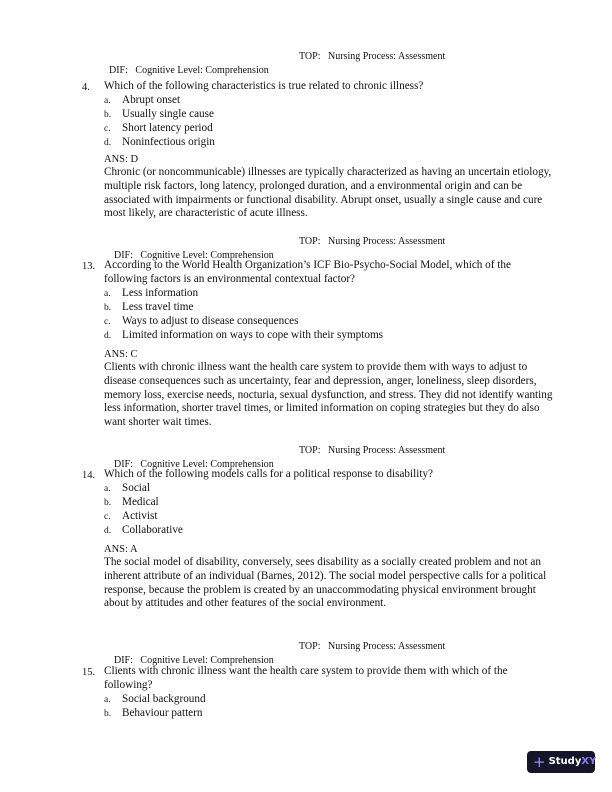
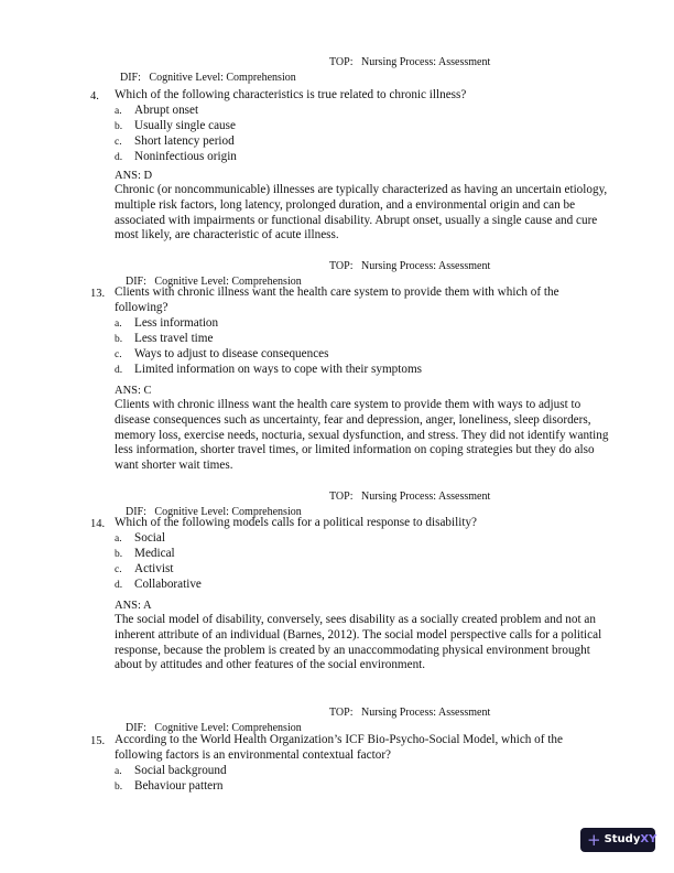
  DIF: Cognitive Level: Comprehension
  TOP: Nursing Process: Assessment
  4.
  Which of the following characteristics is true related to chronic illness?
  a. Abrupt onset
  b. Usually single cause
  c. Short latency period
  d. Noninfectious origin
  ANS: D
  Chronic (or noncommunicable) illnesses are typically characterized as having an uncertain etiology, multiple risk factors, long latency, prolonged duration, and a environmental origin and can be associated with impairments or functional disability. Abrupt onset, usually a single cause and cure most likely, are characteristic of acute illness.
  DIF: Cognitive Level: Comprehension
  TOP: Nursing Process: Assessment
  13.
- According to the World Health Organization’s ICF Bio-Psycho-Social Model, which of the following factors is an environmental contextual factor?
+ Clients with chronic illness want the health care system to provide them with which of the following?
  a. Less information
  b. Less travel time
  c. Ways to adjust to disease consequences
  d. Limited information on ways to cope with their symptoms
  ANS: C
  Clients with chronic illness want the health care system to provide them with ways to adjust to disease consequences such as uncertainty, fear and depression, anger, loneliness, sleep disorders, memory loss, exercise needs, nocturia, sexual dysfunction, and stress. They did not identify wanting less information, shorter travel times, or limited information on coping strategies but they do also want shorter wait times.
  DIF: Cognitive Level: Comprehension
  TOP: Nursing Process: Assessment
  14.
  Which of the following models calls for a political response to disability?
  a. Social
  b. Medical
  c. Activist
  d. Collaborative
  ANS: A
  The social model of disability, conversely, sees disability as a socially created problem and not an inherent attribute of an individual (Barnes, 2012). The social model perspective calls for a political response, because the problem is created by an unaccommodating physical environment brought about by attitudes and other features of the social environment.
  DIF: Cognitive Level: Comprehension
  TOP: Nursing Process: Assessment
  15.
- Clients with chronic illness want the health care system to provide them with which of the following?
+ According to the World Health Organization’s ICF Bio-Psycho-Social Model, which of the following factors is an environmental contextual factor?
  a. Social background
  b. Behaviour pattern
  +
  Study
  XY
